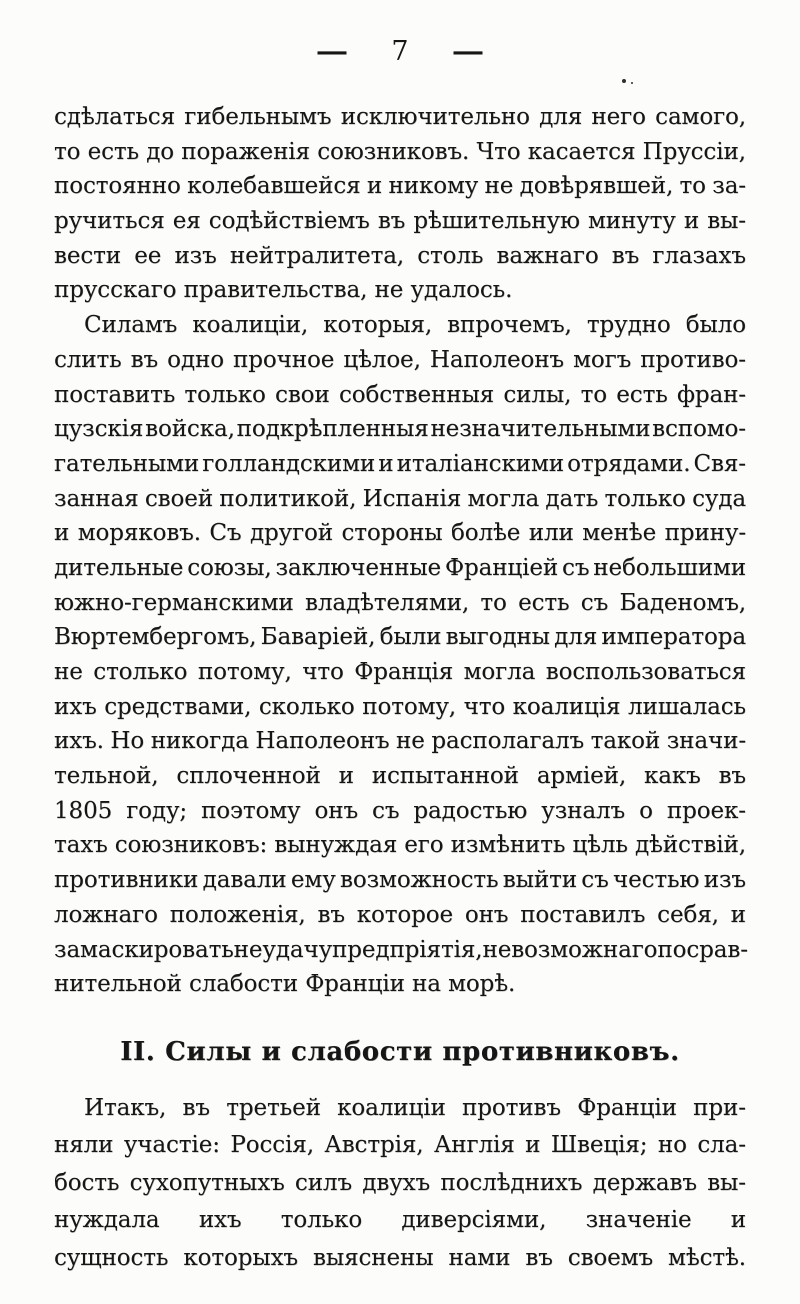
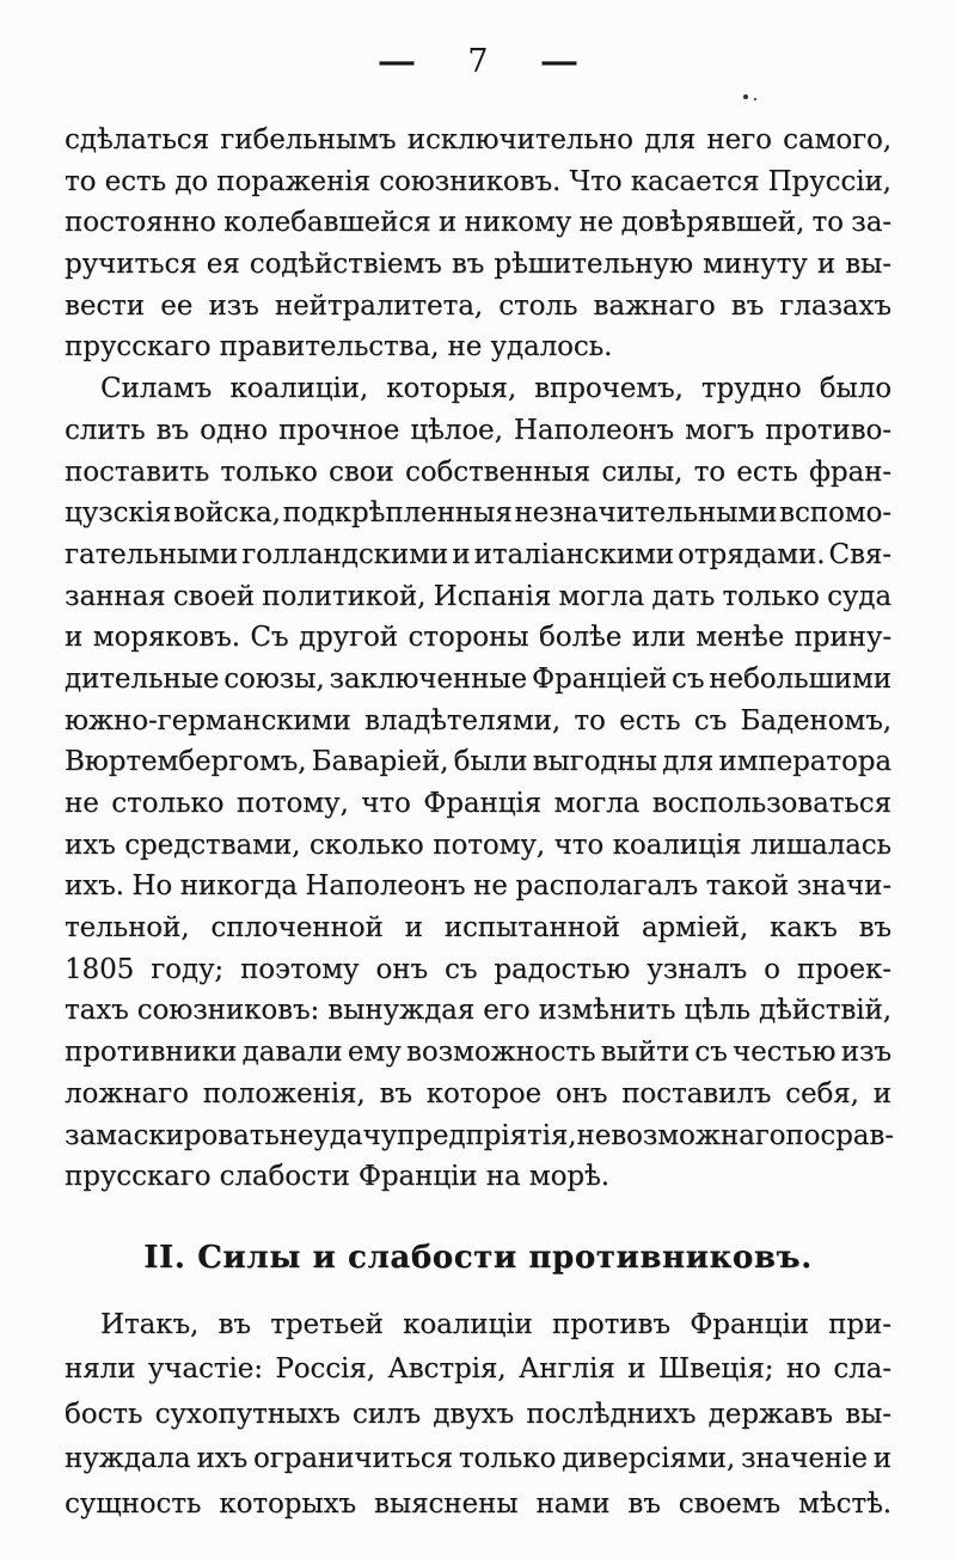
  —
  7
  —
  сдѣлаться
  гибельнымъ
  исключительно
  для
  него
  самого,
  то
  есть
  до
  пораженія
  союзниковъ.
  Что
  касается
  Пруссіи,
  постоянно
  колебавшейся
  и
  никому
  не
  довѣрявшей,
  то
  за-
  ручиться
  ея
  содѣйствіемъ
  въ
  рѣшительную
  минуту
  и
  вы-
  вести
  ее
  изъ
  нейтралитета,
  столь
  важнаго
  въ
  глазахъ
  прусскаго правительства, не удалось.
  Силамъ
  коалиціи,
  которыя,
  впрочемъ,
  трудно
  было
  слить
  въ
  одно
  прочное
  цѣлое,
  Наполеонъ
  могъ
  противо-
  поставить
  только
  свои
  собственныя
  силы,
  то
  есть
  фран-
  цузскія
  войска,
  подкрѣпленныя
  незначительными
  вспомо-
  гательными
  голландскими
  и
  италіанскими
  отрядами.
  Свя-
  занная
  своей
  политикой,
  Испанія
  могла
  дать
  только
  суда
  и
  моряковъ.
  Съ
  другой
  стороны
  болѣе
  или
  менѣе
  прину-
  дительные
  союзы,
  заключенные
  Франціей
  съ
  небольшими
  южно-германскими
  владѣтелями,
  то
  есть
  съ
  Баденомъ,
  Вюртембергомъ,
  Баваріей,
  были
  выгодны
  для
  императора
  не
  столько
  потому,
  что
  Франція
  могла
  воспользоваться
  ихъ
  средствами,
  сколько
  потому,
  что
  коалиція
  лишалась
  ихъ.
  Но
  никогда
  Наполеонъ
  не
  располагалъ
  такой
  значи-
  тельной,
  сплоченной
  и
  испытанной
  арміей,
  какъ
  въ
  1805
  году;
  поэтому
  онъ
  съ
  радостью
  узналъ
  о
  проек-
  тахъ
  союзниковъ:
  вынуждая
  его
  измѣнить
  цѣль
  дѣйствій,
  противники
  давали
  ему
  возможность
  выйти
  съ
  честью
  изъ
  ложнаго
  положенія,
  въ
  которое
  онъ
  поставилъ
  себя,
  и
  замаскировать
  неудачу
  предпріятія,
  невозможнаго
  по
  срав-
- нительной слабости Франціи на морѣ.
+ прусскаго слабости Франціи на морѣ.
  II. Силы и слабости противниковъ.
  Итакъ,
  въ
  третьей
  коалиціи
  противъ
  Франціи
  при-
  няли
  участіе:
  Россія,
  Австрія,
  Англія
  и
  Швеція;
  но
  сла-
  бость
  сухопутныхъ
  силъ
  двухъ
  послѣднихъ
  державъ
  вы-
  нуждала
  ихъ
+ ограничиться
  только
  диверсіями,
  значеніе
  и
  сущность
  которыхъ
  выяснены
  нами
  въ
  своемъ
  мѣстѣ.
